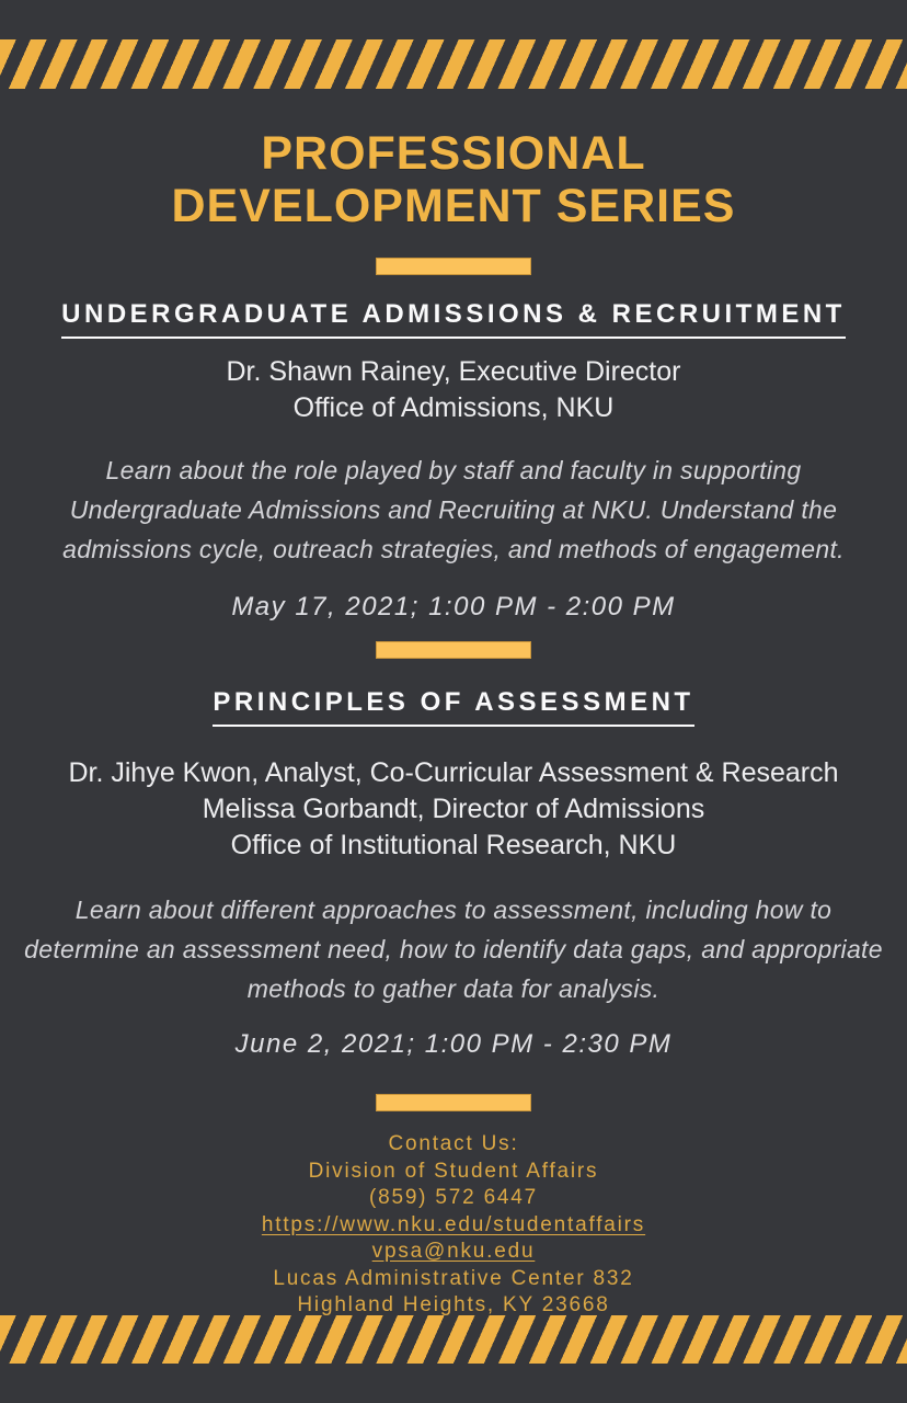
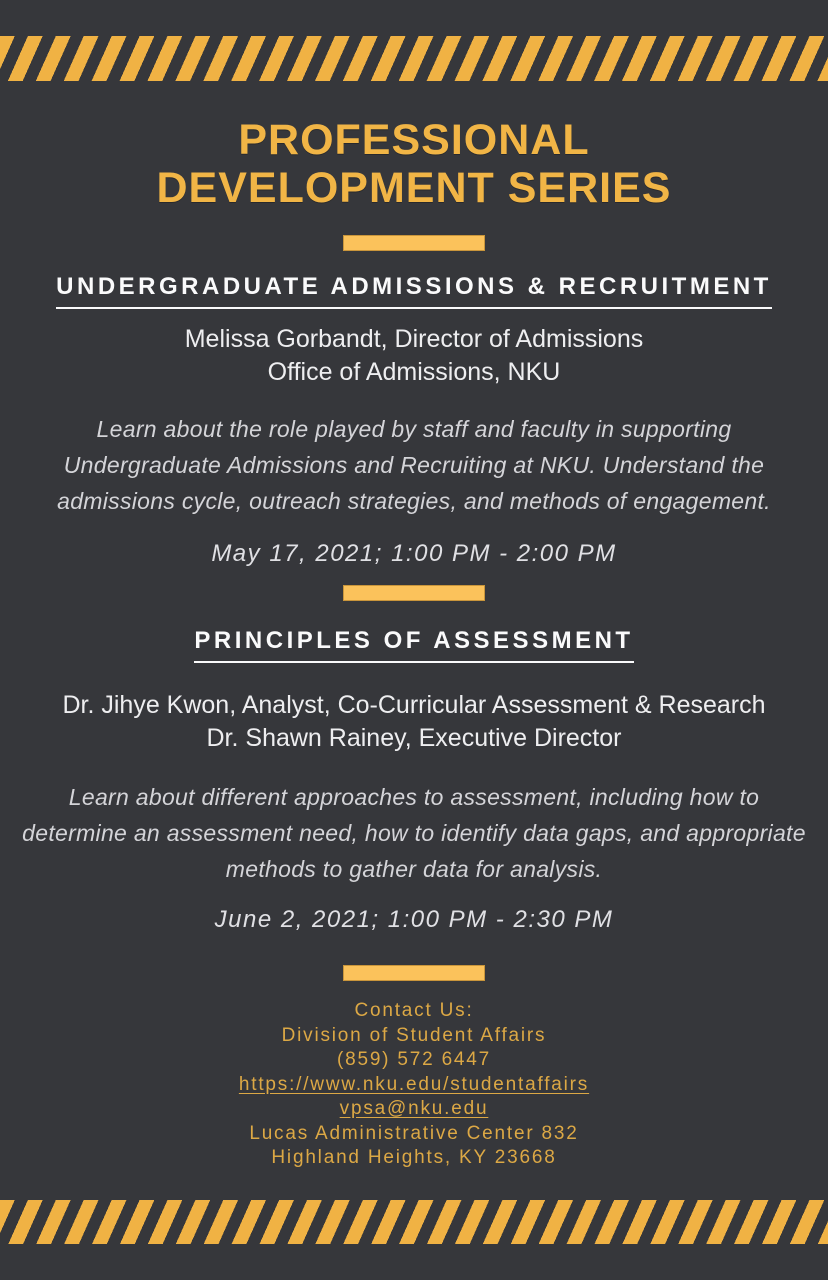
  PROFESSIONAL
  DEVELOPMENT SERIES
  UNDERGRADUATE ADMISSIONS & RECRUITMENT
- Dr. Shawn Rainey, Executive Director
+ Melissa Gorbandt, Director of Admissions
  Office of Admissions, NKU
  Learn about the role played by staff and faculty in supporting Undergraduate Admissions and Recruiting at NKU. Understand the admissions cycle, outreach strategies, and methods of engagement.
  May 17, 2021; 1:00 PM - 2:00 PM
  PRINCIPLES OF ASSESSMENT
  Dr. Jihye Kwon, Analyst, Co-Curricular Assessment & Research
- Melissa Gorbandt, Director of Admissions
+ Dr. Shawn Rainey, Executive Director
- Office of Institutional Research, NKU
  Learn about different approaches to assessment, including how to determine an assessment need, how to identify data gaps, and appropriate methods to gather data for analysis.
  June 2, 2021; 1:00 PM - 2:30 PM
  Contact Us:
  Division of Student Affairs
  (859) 572 6447
  https://www.nku.edu/studentaffairs
  vpsa@nku.edu
  Lucas Administrative Center 832
  Highland Heights, KY 23668
